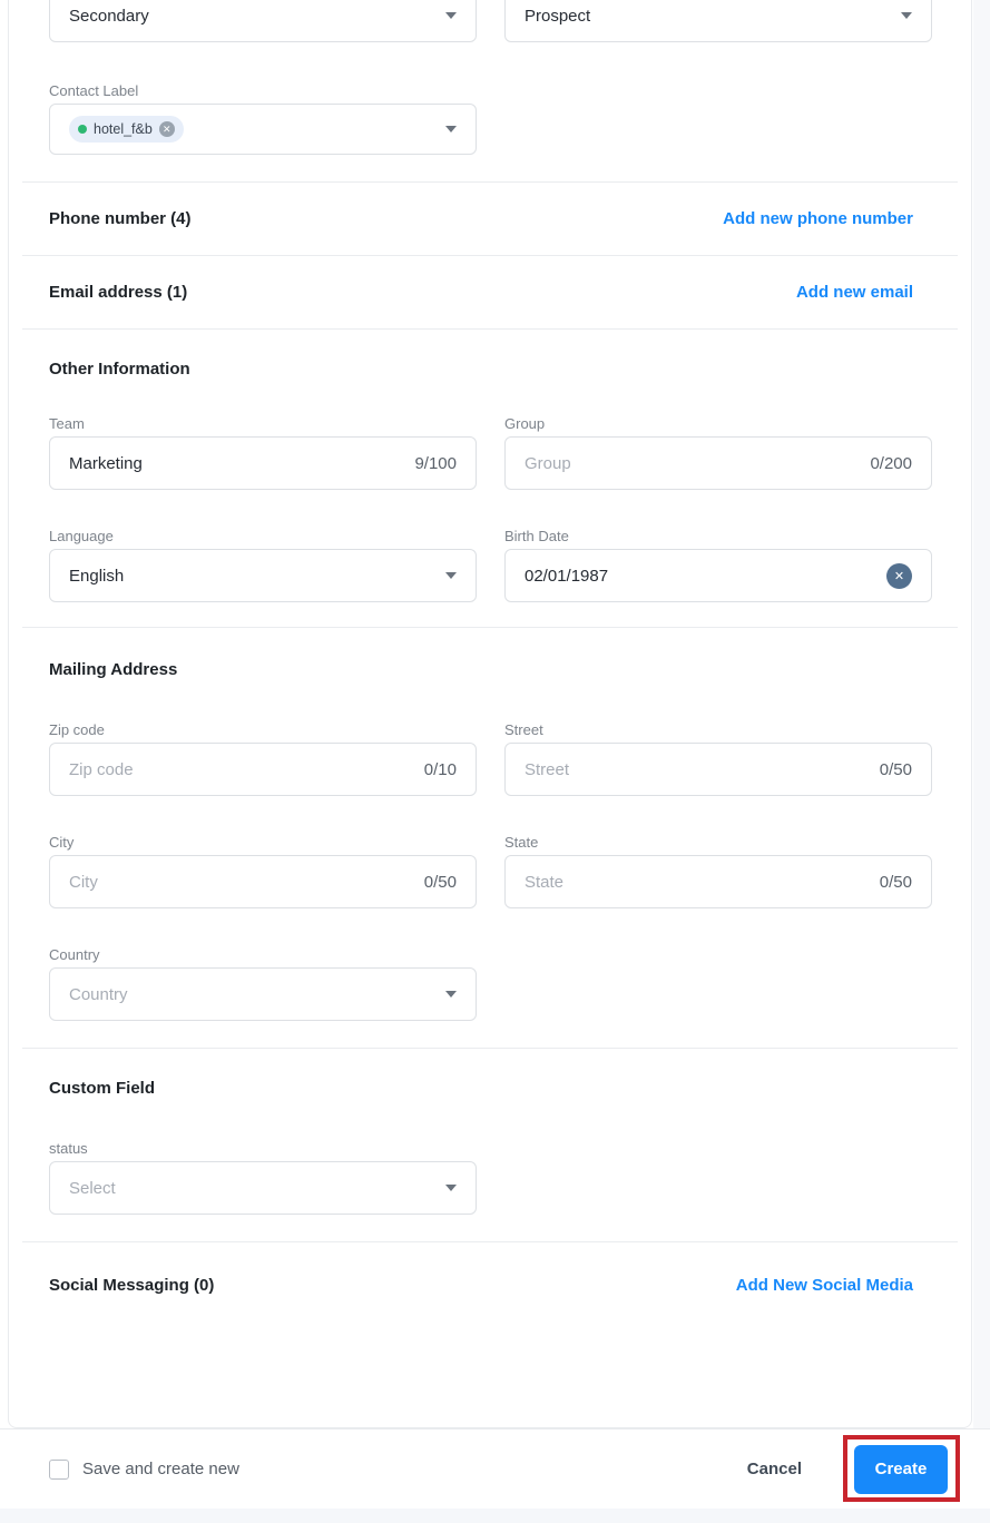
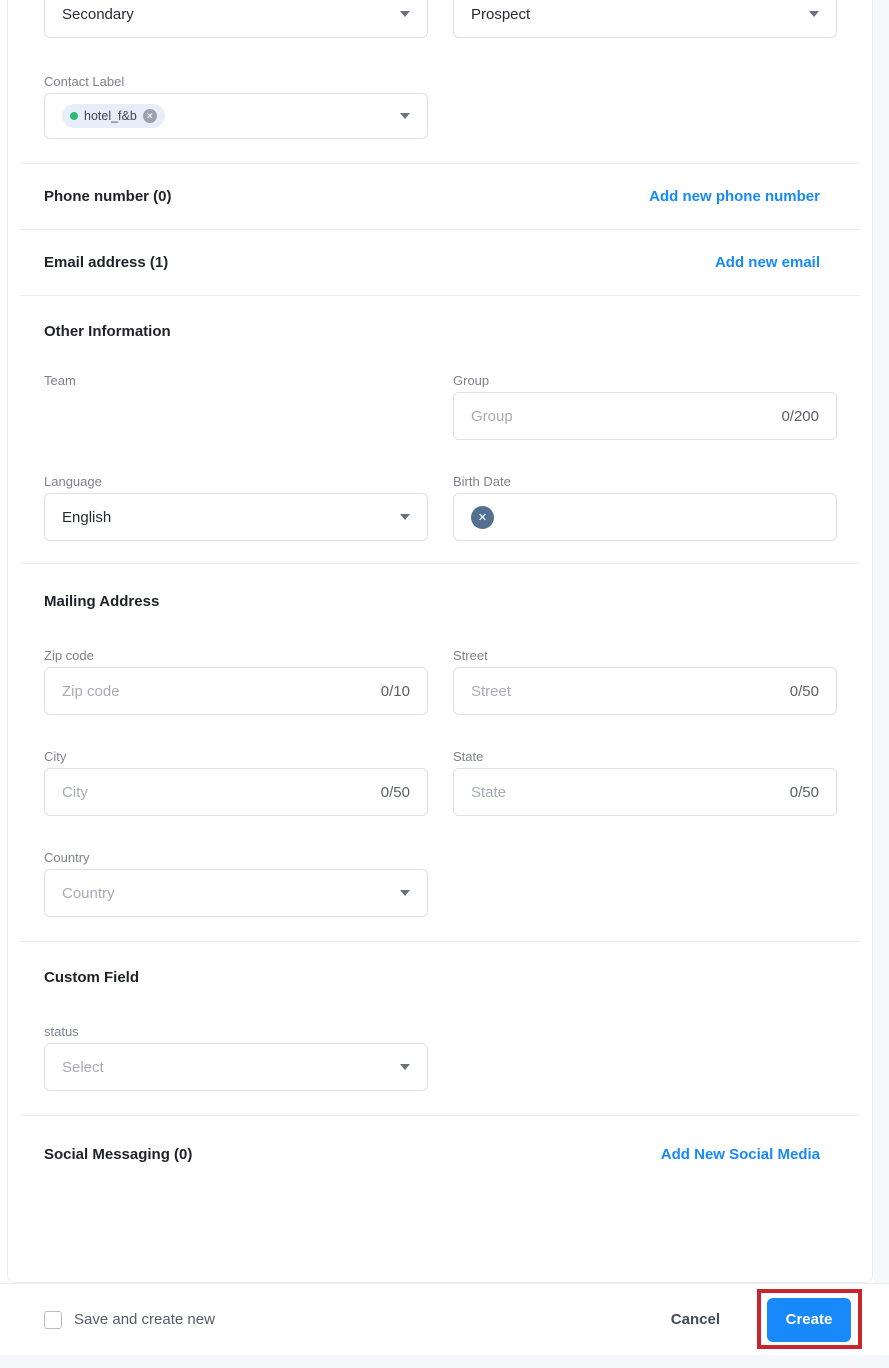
  Secondary
  Prospect
  Contact Label
  hotel_f&b
  ✕
- Phone number (4)
+ Phone number (0)
  Add new phone number
  Email address (1)
  Add new email
  Other Information
  Team
- Marketing
- 9/100
  Group
  Group
  0/200
  Language
  English
  Birth Date
- 02/01/1987
  ✕
  Mailing Address
  Zip code
  Zip code
  0/10
  Street
  Street
  0/50
  City
  City
  0/50
  State
  State
  0/50
  Country
  Country
  Custom Field
  status
  Select
  Social Messaging (0)
  Add New Social Media
  Save and create new
  Cancel
  Create
